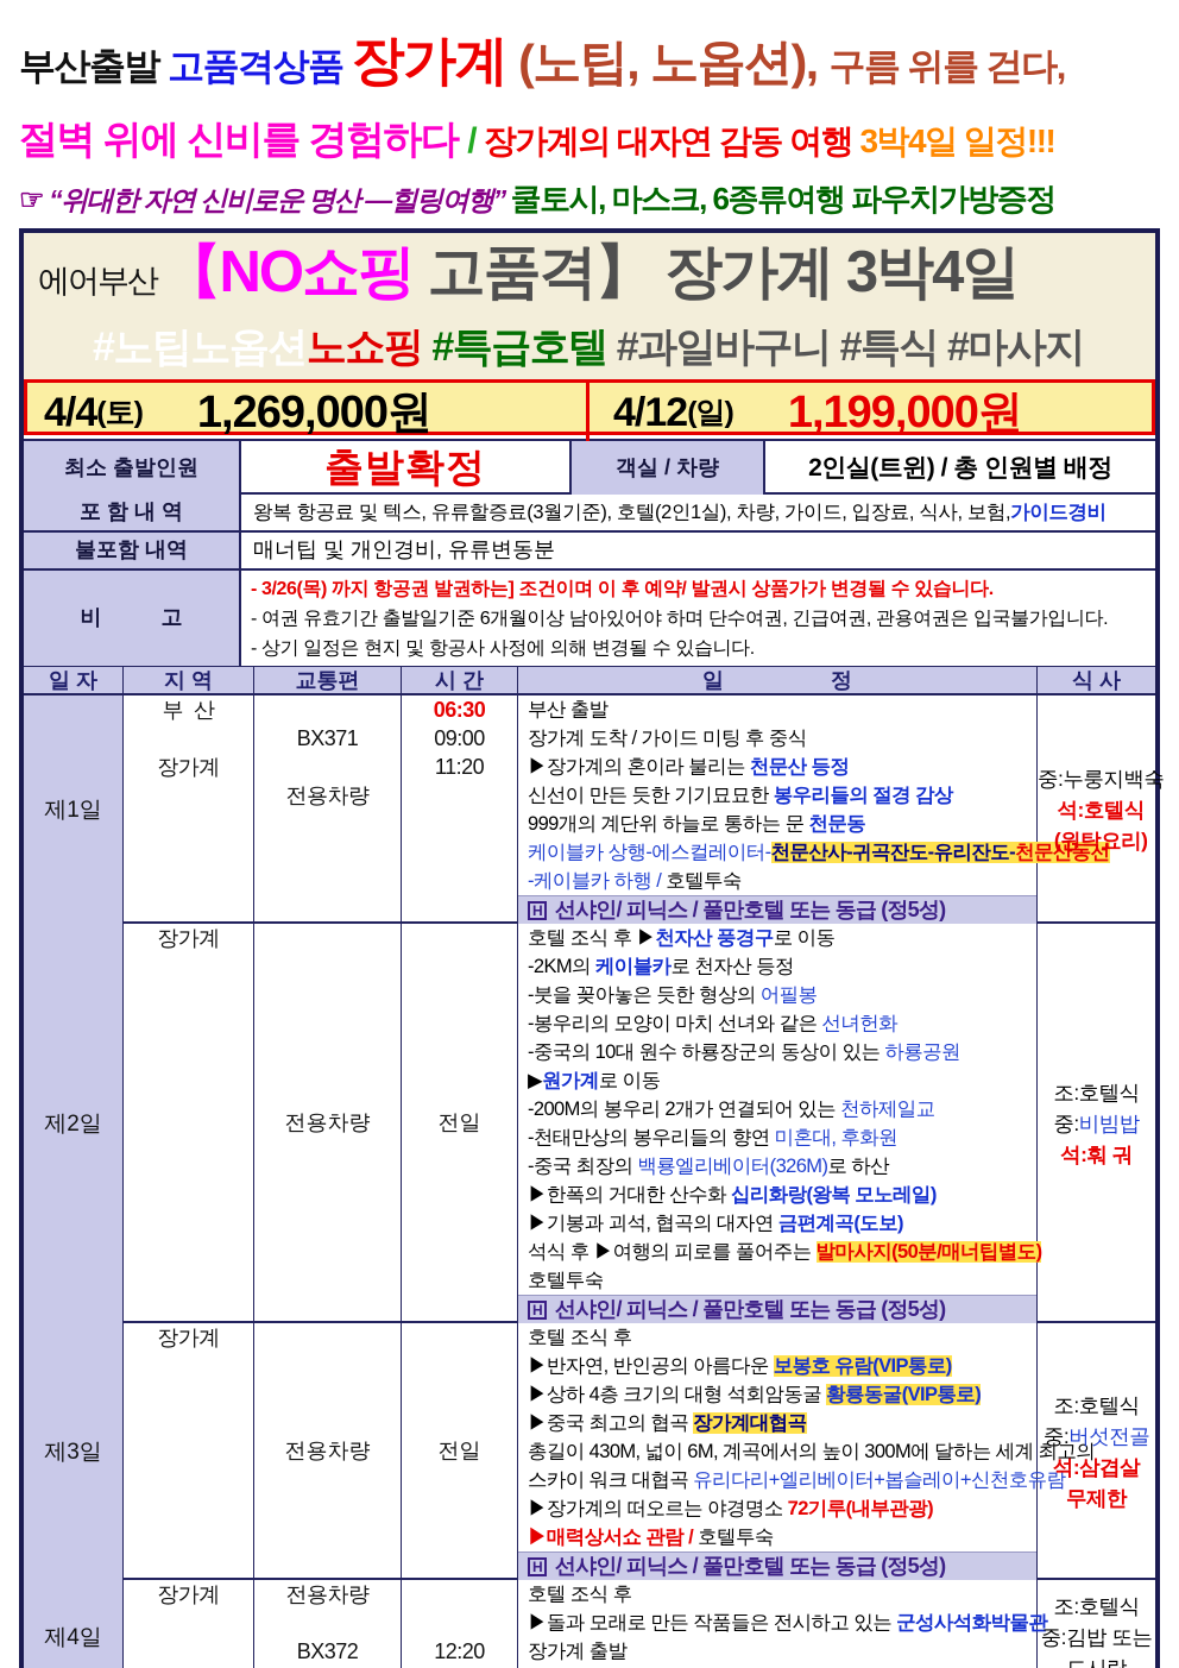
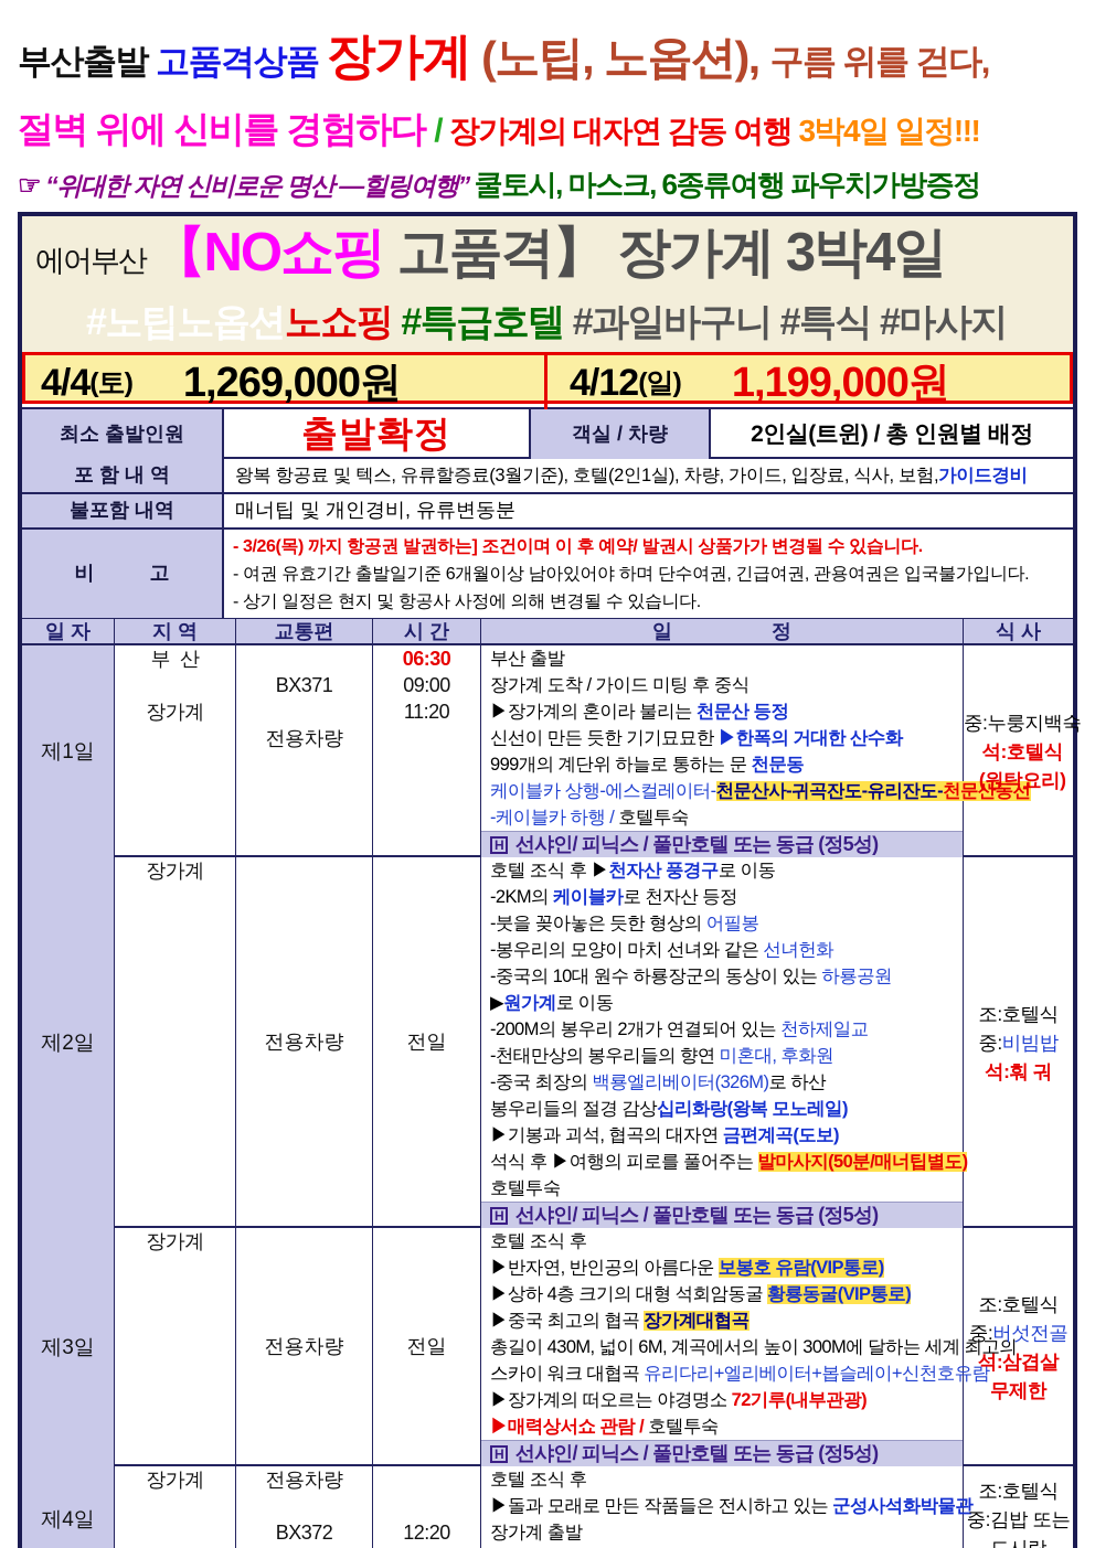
  부산출발 고품격상품 장가계 (노팁, 노옵션), 구름 위를 걷다,
  절벽 위에 신비를 경험하다 / 장가계의 대자연 감동 여행 3박4일 일정!!!
  ☞ “위대한 자연 신비로운 명산 ―힐링여행” 쿨토시, 마스크, 6종류여행 파우치가방증정
  에어부산 【NO쇼핑 고품격】 장가계 3박4일
  #노팁노옵션노쇼핑 #특급호텔 #과일바구니 #특식 #마사지
  4/4
  (토)
  1,269,000원
  4/12
  (일)
  1,199,000원
  최소 출발인원
  출발확정
  객실 / 차량
  2인실(트윈) / 총 인원별 배정
  포 함 내 역
  왕복 항공료 및 텍스, 유류할증료(3월기준), 호텔(2인1실), 차량, 가이드, 입장료, 식사, 보험,
  가이드경비
  불포함 내역
  매너팁 및 개인경비, 유류변동분
  비 고
  - 3/26(목) 까지 항공권 발권하는] 조건이며 이 후 예약/ 발권시 상품가가 변경될 수 있습니다.
  - 여권 유효기간 출발일기준 6개월이상 남아있어야 하며 단수여권, 긴급여권, 관용여권은 입국불가입니다.
  - 상기 일정은 현지 및 항공사 사정에 의해 변경될 수 있습니다.
  일 자
  지 역
  교통편
  시 간
  일 정
  식 사
  제1일
  부 산
  장가계
  BX371
  전용차량
  06:30
  09:00
  11:20
  부산 출발
  장가계 도착 / 가이드 미팅 후 중식
  ▶장가계의 혼이라 불리는 천문산 등정
- 신선이 만든 듯한 기기묘묘한 봉우리들의 절경 감상
+ 신선이 만든 듯한 기기묘묘한 ▶한폭의 거대한 산수화
  999개의 계단위 하늘로 통하는 문 천문동
  케이블카 상행-에스컬레이터-천문산사-귀곡잔도-유리잔도-천문산동선
  -케이블카 하행 / 호텔투숙
  H 선샤인/ 피닉스 / 풀만호텔 또는 동급 (정5성)
  중:누룽지백숙
  석:호텔식
  (원탁요리)
  제2일
  장가계
  전용차량
  전일
  호텔 조식 후 ▶천자산 풍경구로 이동
  -2KM의 케이블카로 천자산 등정
  -붓을 꽂아놓은 듯한 형상의 어필봉
  -봉우리의 모양이 마치 선녀와 같은 선녀헌화
  -중국의 10대 원수 하룡장군의 동상이 있는 하룡공원
  ▶원가계로 이동
  -200M의 봉우리 2개가 연결되어 있는 천하제일교
  -천태만상의 봉우리들의 향연 미혼대, 후화원
  -중국 최장의 백룡엘리베이터(326M)로 하산
- ▶한폭의 거대한 산수화 십리화랑(왕복 모노레일)
+ 봉우리들의 절경 감상십리화랑(왕복 모노레일)
  ▶기봉과 괴석, 협곡의 대자연 금편계곡(도보)
  석식 후 ▶여행의 피로를 풀어주는 발마사지(50분/매너팁별도)
  호텔투숙
  H 선샤인/ 피닉스 / 풀만호텔 또는 동급 (정5성)
  조:호텔식
  중:비빔밥
  석:훠 궈
  제3일
  장가계
  전용차량
  전일
  호텔 조식 후
  ▶반자연, 반인공의 아름다운 보봉호 유람(VIP통로)
  ▶상하 4층 크기의 대형 석회암동굴 황룡동굴(VIP통로)
  ▶중국 최고의 협곡 장가계대협곡
  총길이 430M, 넓이 6M, 계곡에서의 높이 300M에 달하는 세계 최고의
  스카이 워크 대협곡 유리다리+엘리베이터+봅슬레이+신천호유람
  ▶장가계의 떠오르는 야경명소 72기루(내부관광)
  ▶매력상서쇼 관람 / 호텔투숙
  H 선샤인/ 피닉스 / 풀만호텔 또는 동급 (정5성)
  조:호텔식
  중:버섯전골
  석:삼겹살
  무제한
  제4일
  장가계
  전용차량
  BX372
  12:20
  호텔 조식 후
  ▶돌과 모래로 만든 작품들은 전시하고 있는 군성사석화박물관
  장가계 출발
  조:호텔식
  중:김밥 또는
